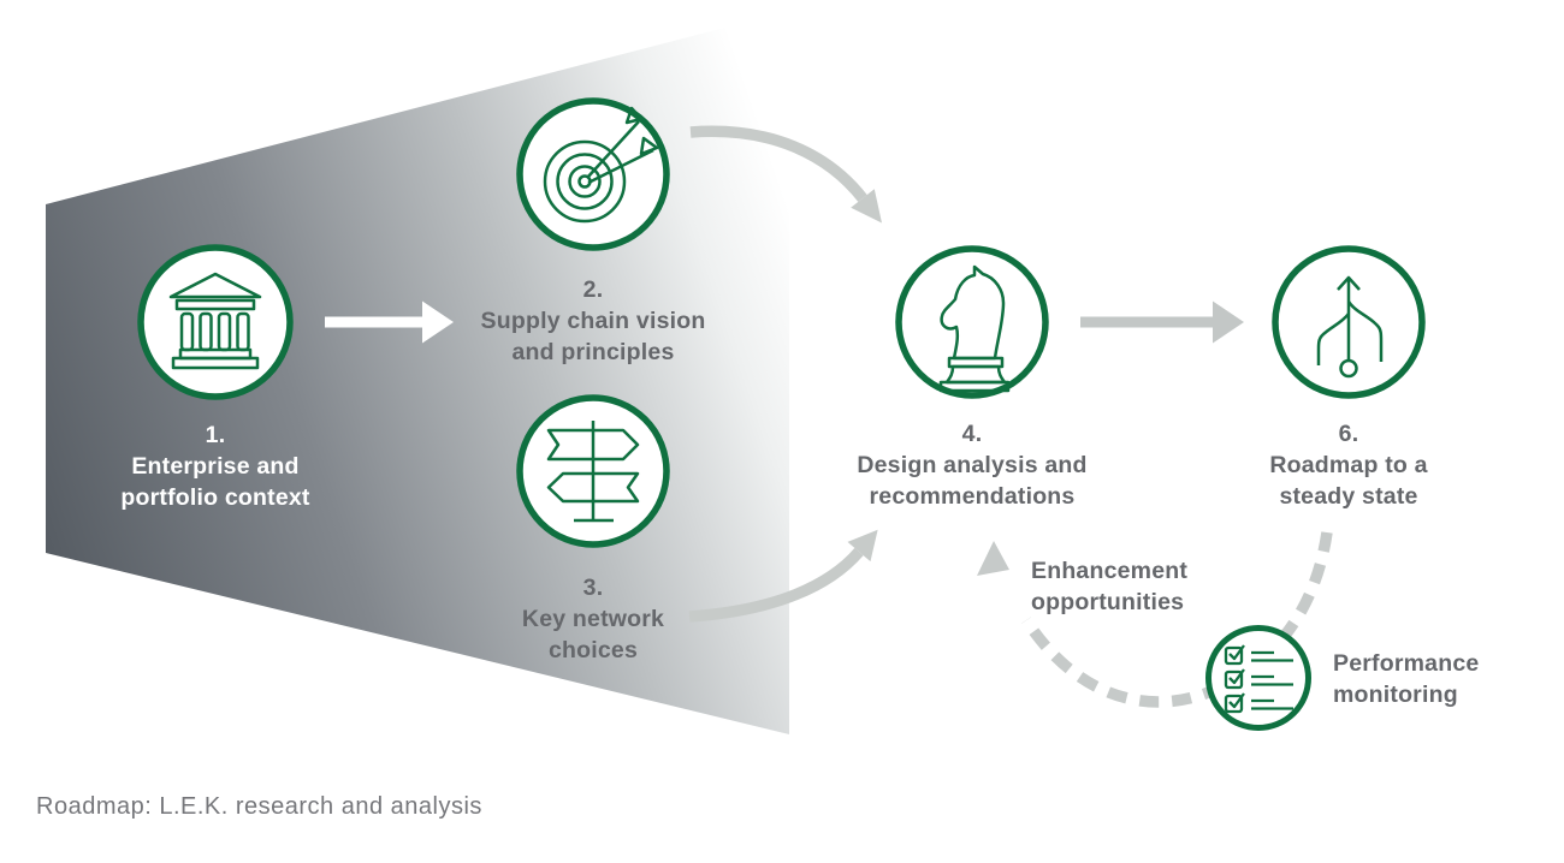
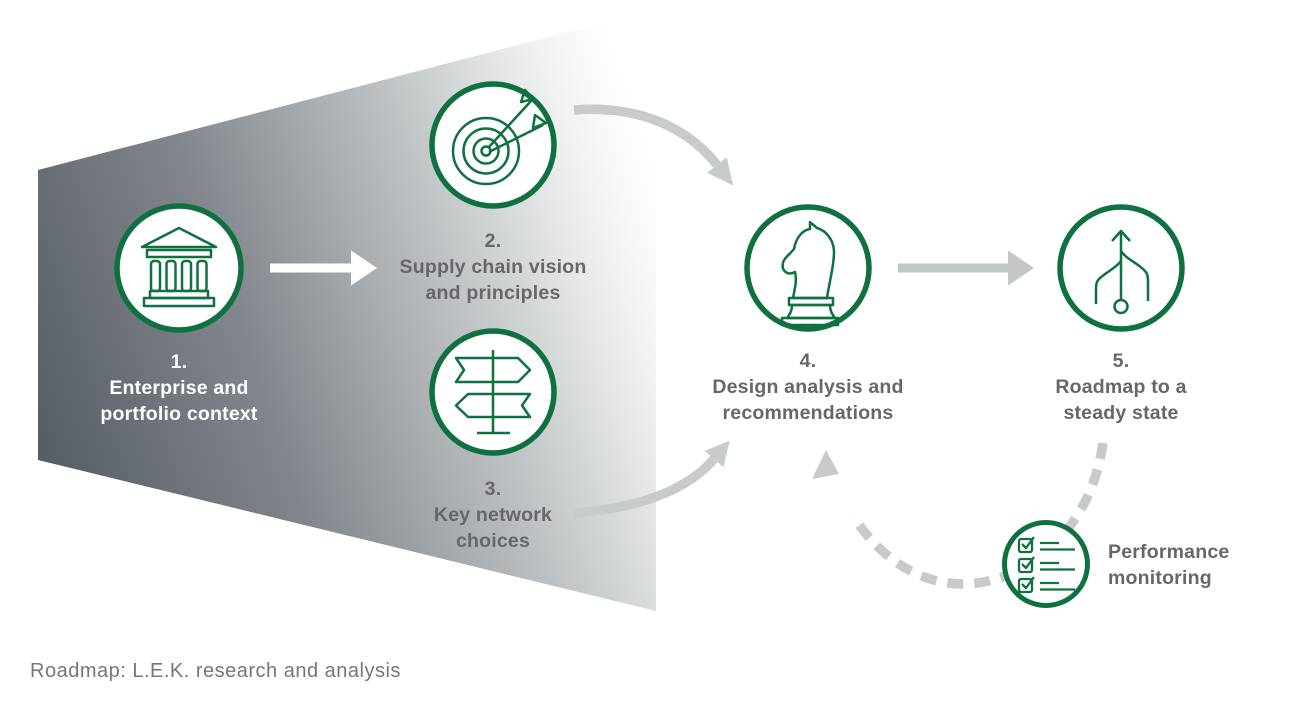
  1.
  Enterprise and
  portfolio context
  2.
  Supply chain vision
  and principles
  3.
  Key network
  choices
  4.
  Design analysis and
  recommendations
- 6.
+ 5.
  Roadmap to a
  steady state
- Enhancement
- opportunities
  Performance
  monitoring
  Roadmap: L.E.K. research and analysis
